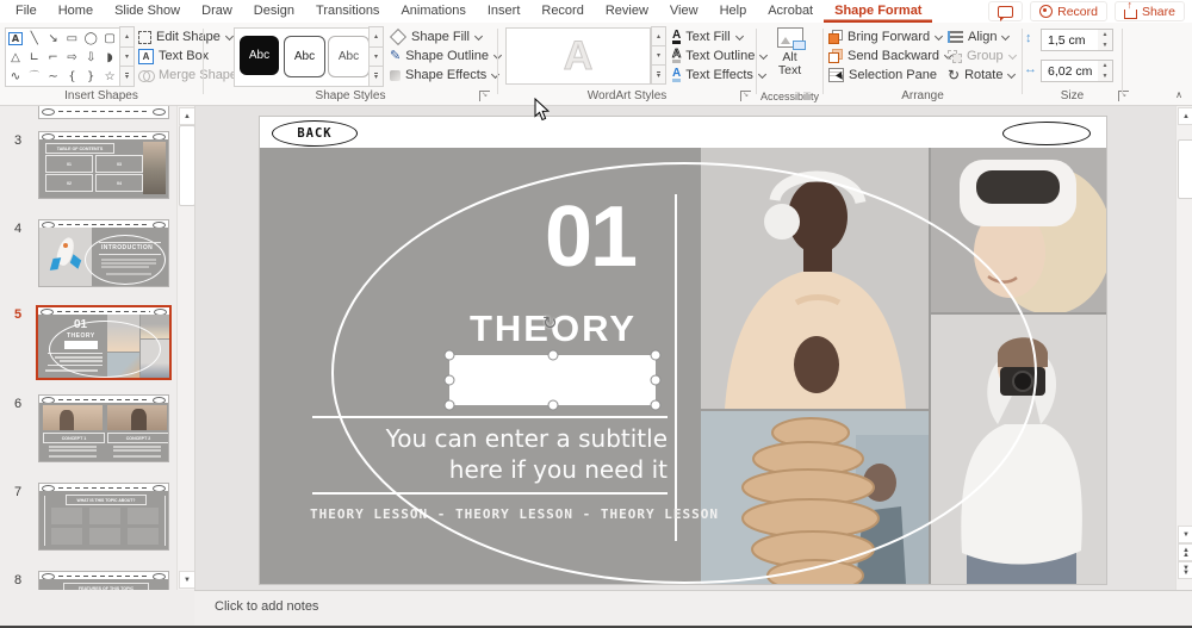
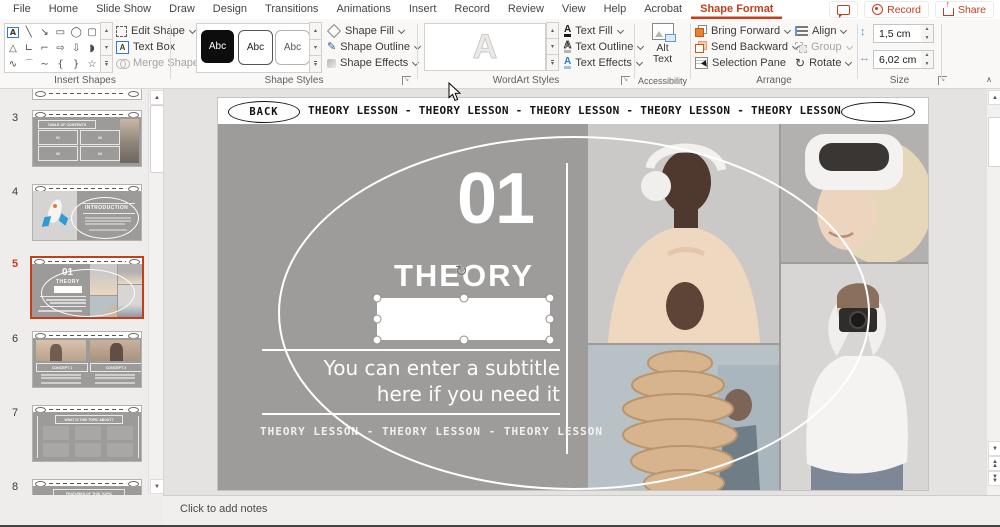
  File
  Home
  Slide Show
  Draw
  Design
  Transitions
  Animations
  Insert
  Record
  Review
  View
  Help
  Acrobat
  Shape Format
  Record
  Share
  A
  ╲
  ↘
  ▭
  ◯
  ▢
  △
  ∟
  ⌐
  ⇨
  ⇩
  ◗
  ∿
  ⌒
  ∼
  {
  }
  ☆
  Edit Shpe
  A
  Text Box
  Mergehap
  Insert Shapes
  Abc
  Abc
  Abc
  Shape Fill
  ✎
  Shape Outline
  Shape Effects
  Shape Styles
  A
  A
  Text Fill
  A
  Text Outline
  A
  Text Effects
  WordArt Styles
  Alt
  Text
  Accessibility
  Bring Forward
  Send Backward
  Selection Pane
  Align
  Group
  ↻
  Rotate
  Arrange
  ↕
  1,5 cm
  ↔
  6,02 cm
  Size
  ∧
  3
  4
  5
  01
  6
  7
  8
  BACK
+ THEORY LESSON - THEORY LESSON - THEORY LESSON - THEORY LESSON - THEORY LESSON
  01
  THEORY
  You can enter a subtitle
  here if you need it
  THEORY LESSO - THEORY LESSON - THEORY LESSON
  ↻
  Click to add notes
